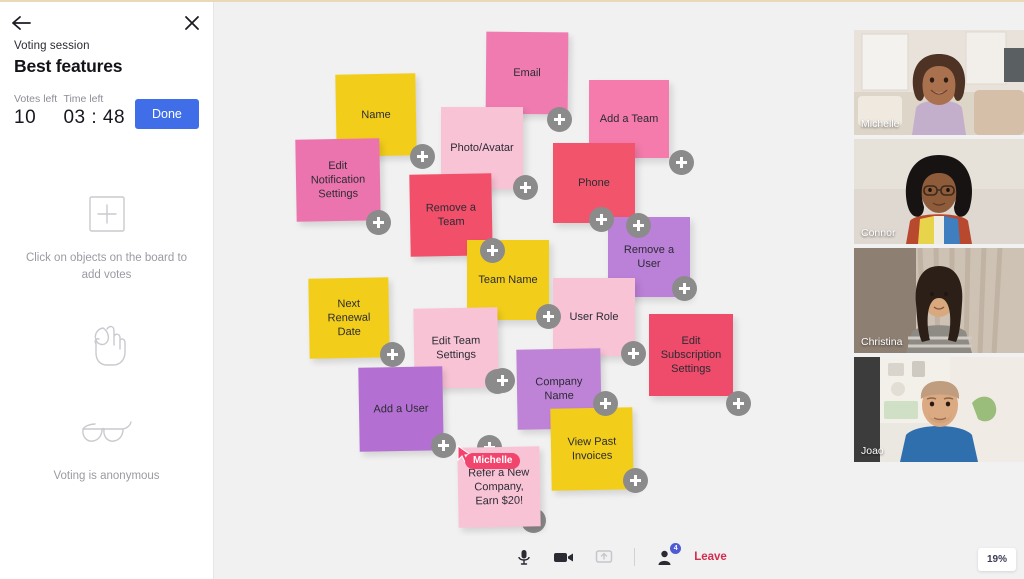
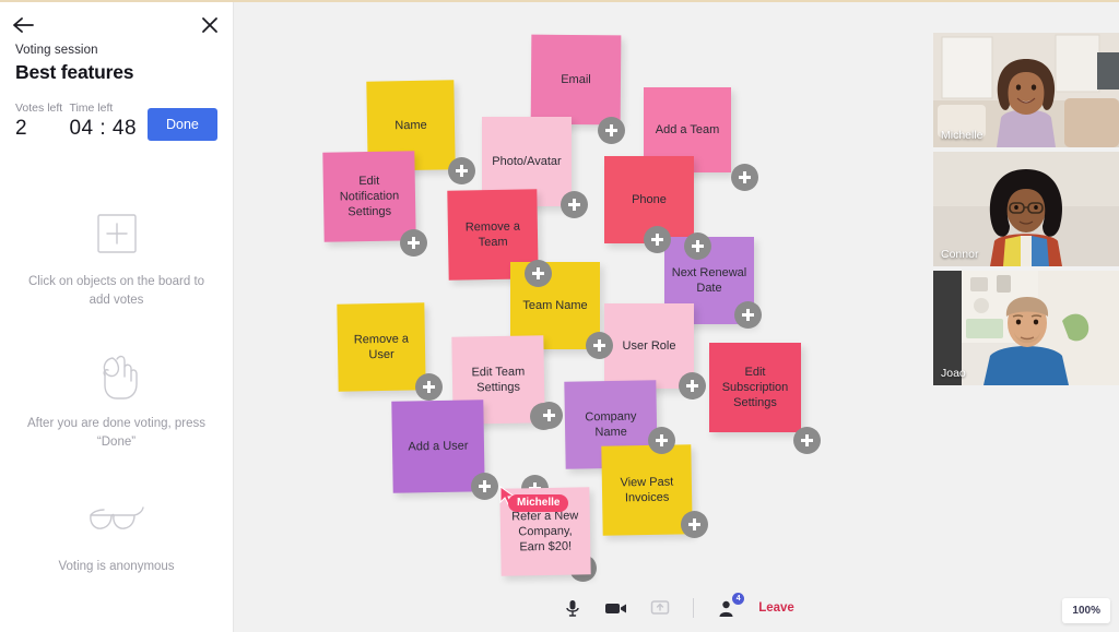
  Voting session
  Best features
  Votes left
- 10
+ 2
  Time left
- 03 : 48
+ 04 : 48
  Done
  Click on objects on the board to add votes
+ After you are done voting, press “Done”
  Voting is anonymous
  Email
  Name
  Photo/Avatar
  Add a Team
  Edit Notification Settings
  Phone
  Remove a Team
- Remove a User
+ Next Renewal Date
  Team Name
  User Role
- Next Renewal Date
+ Remove a User
  Edit Team Settings
  Edit Subscription Settings
  Company Name
  Add a User
  View Past Invoices
  Refer a New Company, Earn $20!
  Michelle
  Michelle
  Connor
- Christina
  Joao
  Leave
- 19%
+ 100%
